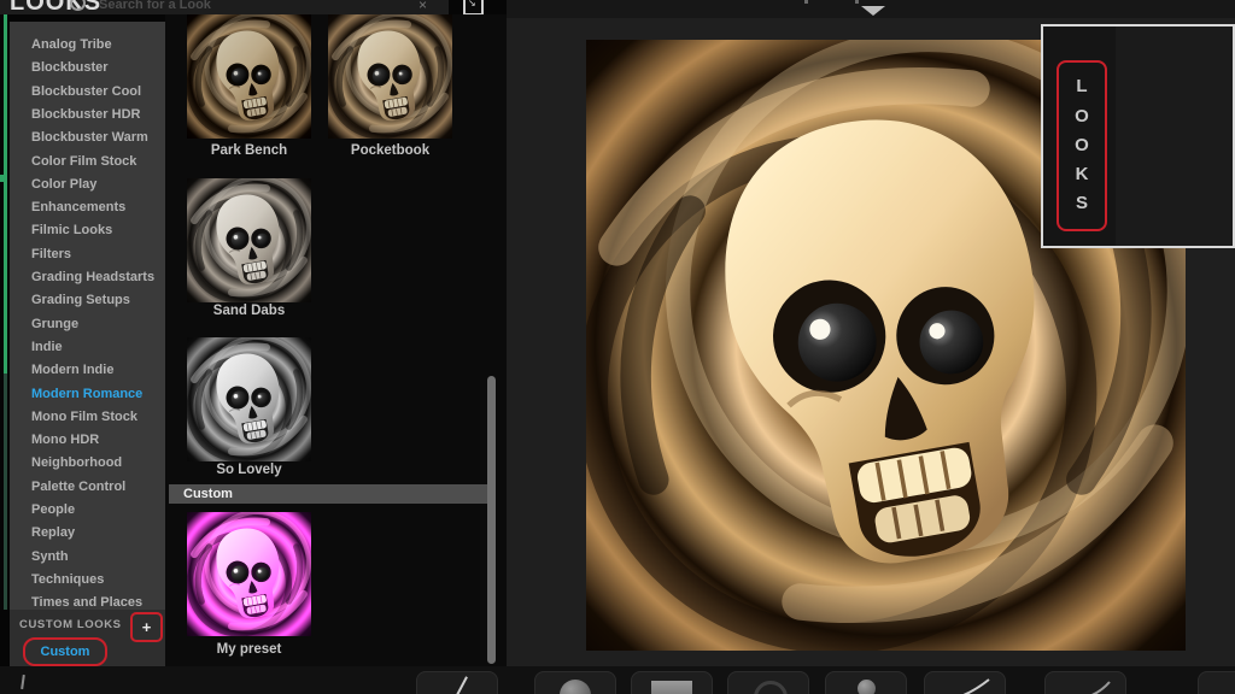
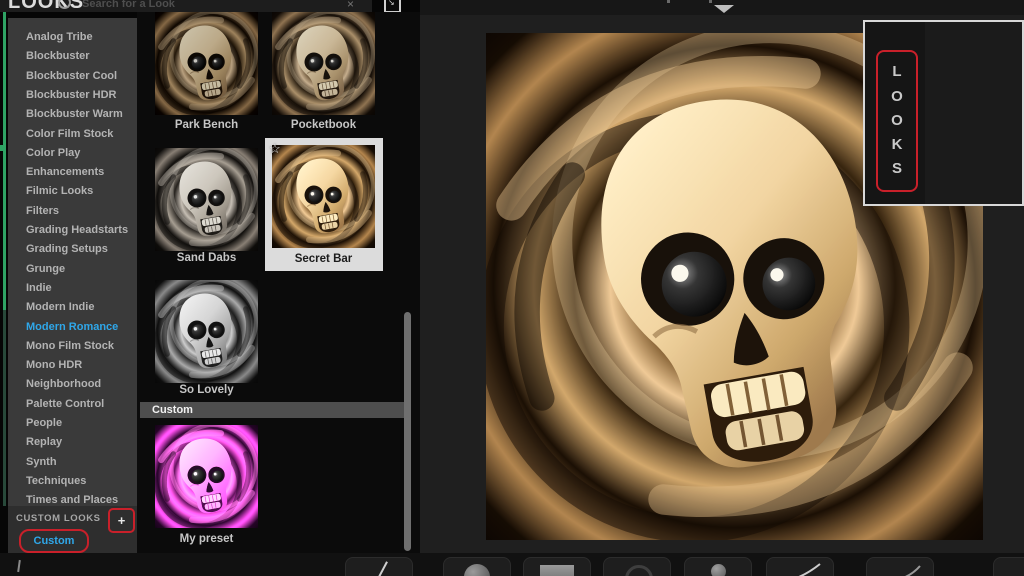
  LOOKS
  Search for a Look
  ×
  ↘
  Analog Tribe
  Blockbuster
  Blockbuster Cool
  Blockbuster HDR
  Blockbuster Warm
  Color Film Stock
  Color Play
  Enhancements
  Filmic Looks
  Filters
  Grading Headstarts
  Grading Setups
  Grunge
  Indie
  Modern Indie
  Modern Romance
  Mono Film Stock
  Mono HDR
  Neighborhood
  Palette Control
  People
  Replay
  Synth
  Techniques
  Times and Places
  CUSTOM LOOKS
  +
  Custom
  Park Bench
  Pocketbook
  Sand Dabs
+ ☆
+ Secret Bar
  So Lovely
  Custom
  My preset
  L
  O
  O
  K
  S
